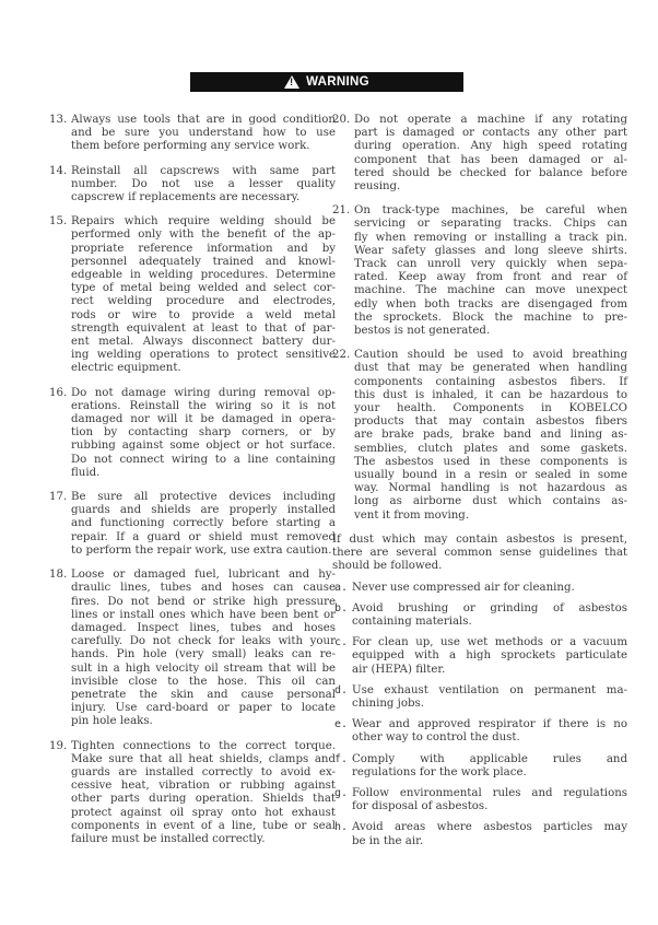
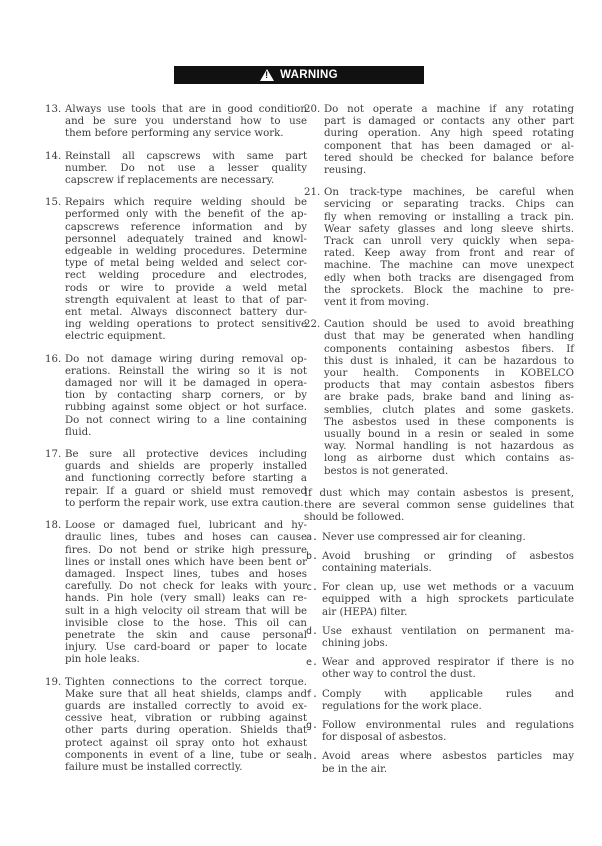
  WARNING
  13.
  Always use tools that are in good condition
  and be sure you understand how to use
  them before performing any service work.
  14.
  Reinstall all capscrews with same part
  number. Do not use a lesser quality
  capscrew if replacements are necessary.
  15.
  Repairs which require welding should be
  performed only with the benefit of the ap-
- propriate reference information and by
+ capscrews reference information and by
  personnel adequately trained and knowl-
  edgeable in welding procedures. Determine
  type of metal being welded and select cor-
  rect welding procedure and electrodes,
  rods or wire to provide a weld metal
  strength equivalent at least to that of par-
  ent metal. Always disconnect battery dur-
  ing welding operations to protect sensitive
  electric equipment.
  16.
  Do not damage wiring during removal op-
  erations. Reinstall the wiring so it is not
  damaged nor will it be damaged in opera-
  tion by contacting sharp corners, or by
  rubbing against some object or hot surface.
  Do not connect wiring to a line containing
  fluid.
  17.
  Be sure all protective devices including
  guards and shields are properly installed
  and functioning correctly before starting a
  repair. If a guard or shield must removed
  to perform the repair work, use extra caution.
  18.
  Loose or damaged fuel, lubricant and hy-
  draulic lines, tubes and hoses can cause
  fires. Do not bend or strike high pressure
  lines or install ones which have been bent or
  damaged. Inspect lines, tubes and hoses
  carefully. Do not check for leaks with your
  hands. Pin hole (very small) leaks can re-
  sult in a high velocity oil stream that will be
  invisible close to the hose. This oil can
  penetrate the skin and cause personal
  injury. Use card-board or paper to locate
  pin hole leaks.
  19.
  Tighten connections to the correct torque.
  Make sure that all heat shields, clamps and
  guards are installed correctly to avoid ex-
  cessive heat, vibration or rubbing against
  other parts during operation. Shields that
  protect against oil spray onto hot exhaust
  components in event of a line, tube or seal
  failure must be installed correctly.
  20.
  Do not operate a machine if any rotating
  part is damaged or contacts any other part
  during operation. Any high speed rotating
  component that has been damaged or al-
  tered should be checked for balance before
  reusing.
  21.
  On track-type machines, be careful when
  servicing or separating tracks. Chips can
  fly when removing or installing a track pin.
  Wear safety glasses and long sleeve shirts.
  Track can unroll very quickly when sepa-
  rated. Keep away from front and rear of
  machine. The machine can move unexpect
  edly when both tracks are disengaged from
  the sprockets. Block the machine to pre-
- bestos is not generated.
+ vent it from moving.
  22.
  Caution should be used to avoid breathing
  dust that may be generated when handling
  components containing asbestos fibers. If
  this dust is inhaled, it can be hazardous to
  your health. Components in KOBELCO
  products that may contain asbestos fibers
  are brake pads, brake band and lining as-
  semblies, clutch plates and some gaskets.
  The asbestos used in these components is
  usually bound in a resin or sealed in some
  way. Normal handling is not hazardous as
  long as airborne dust which contains as-
- vent it from moving.
+ bestos is not generated.
  If dust which may contain asbestos is present,
  there are several common sense guidelines that
  should be followed.
  a.
  Never use compressed air for cleaning.
  b.
  Avoid brushing or grinding of asbestos
  containing materials.
  c.
  For clean up, use wet methods or a vacuum
  equipped with a high sprockets particulate
  air (HEPA) filter.
  d.
  Use exhaust ventilation on permanent ma-
  chining jobs.
  e.
  Wear and approved respirator if there is no
  other way to control the dust.
  f.
  Comply with applicable rules and
  regulations for the work place.
  g.
  Follow environmental rules and regulations
  for disposal of asbestos.
  h.
  Avoid areas where asbestos particles may
  be in the air.
